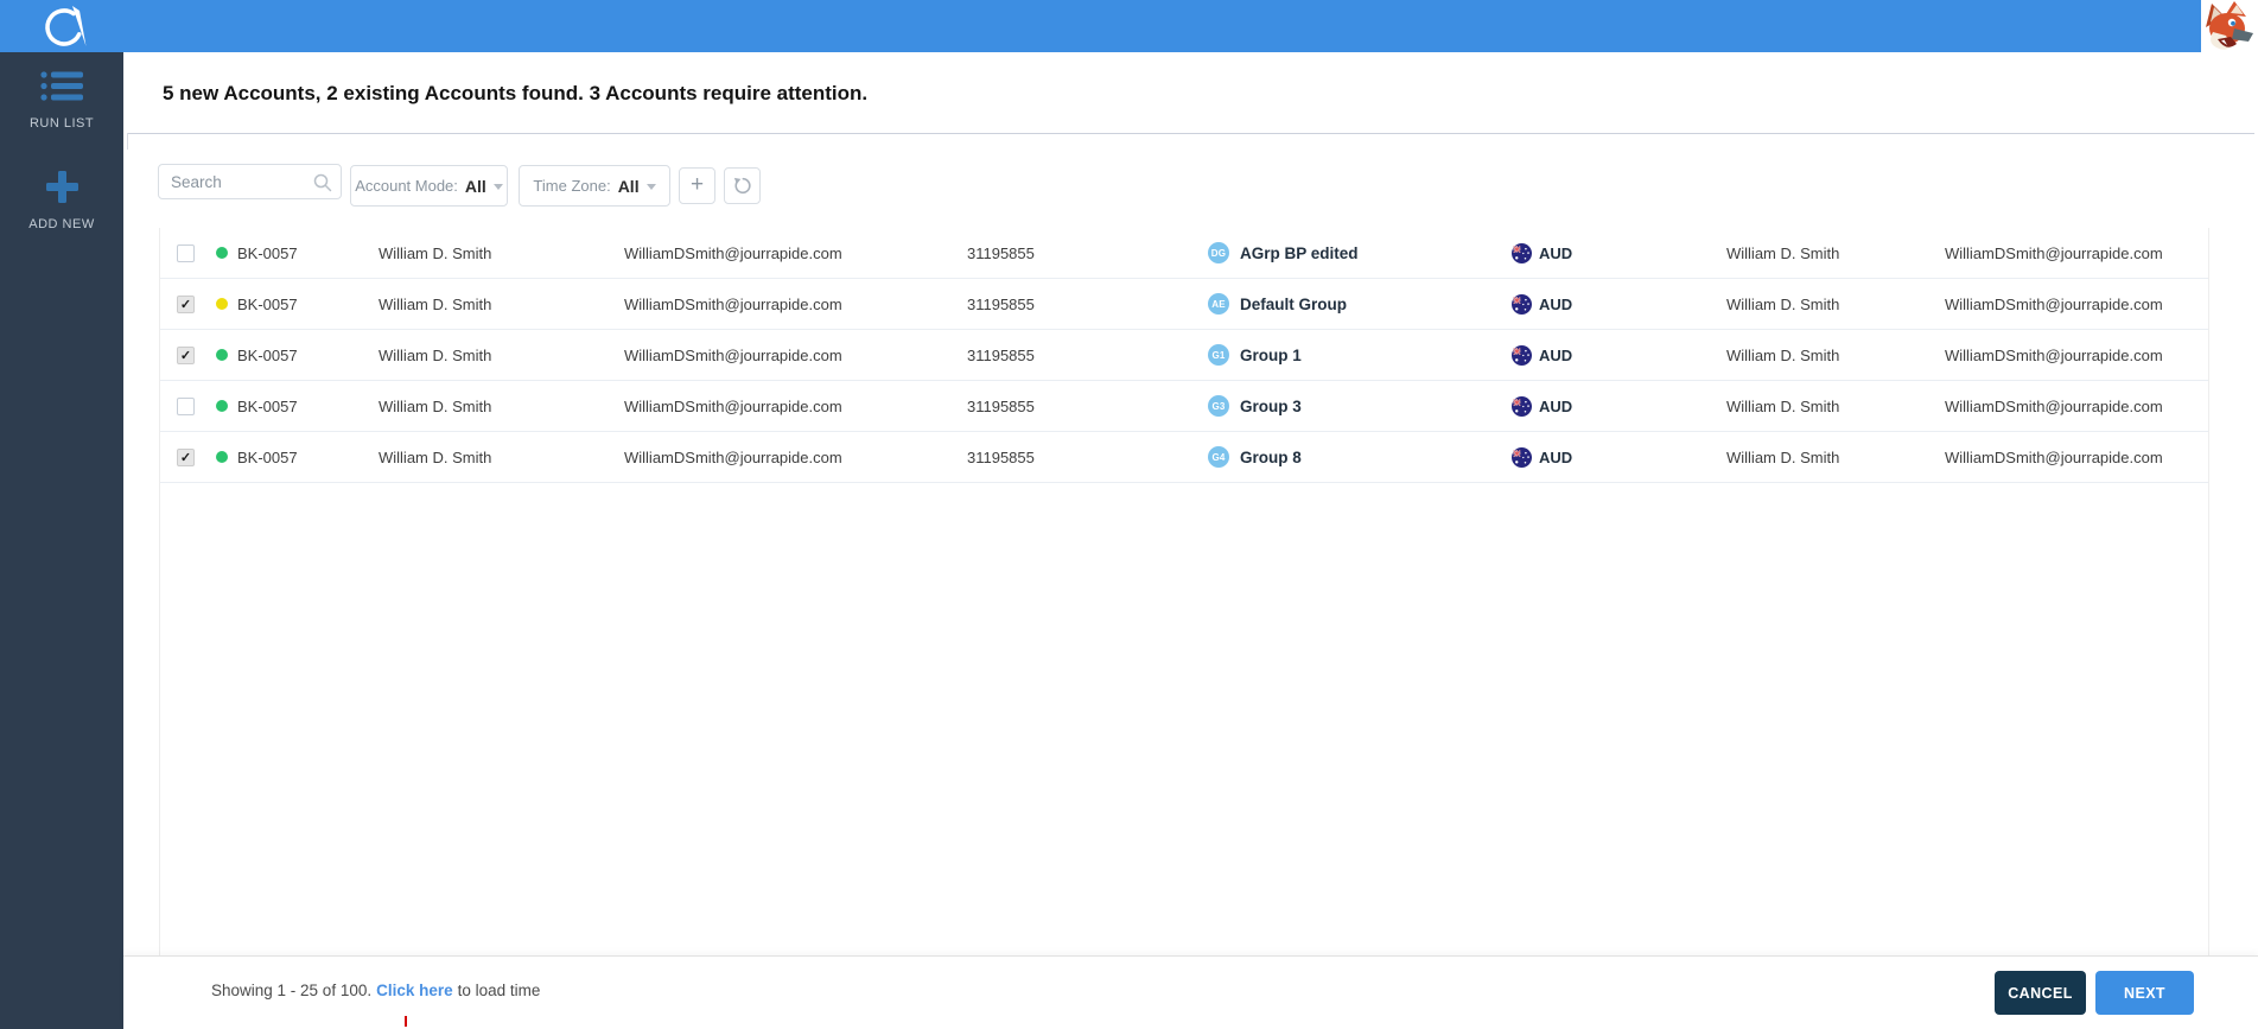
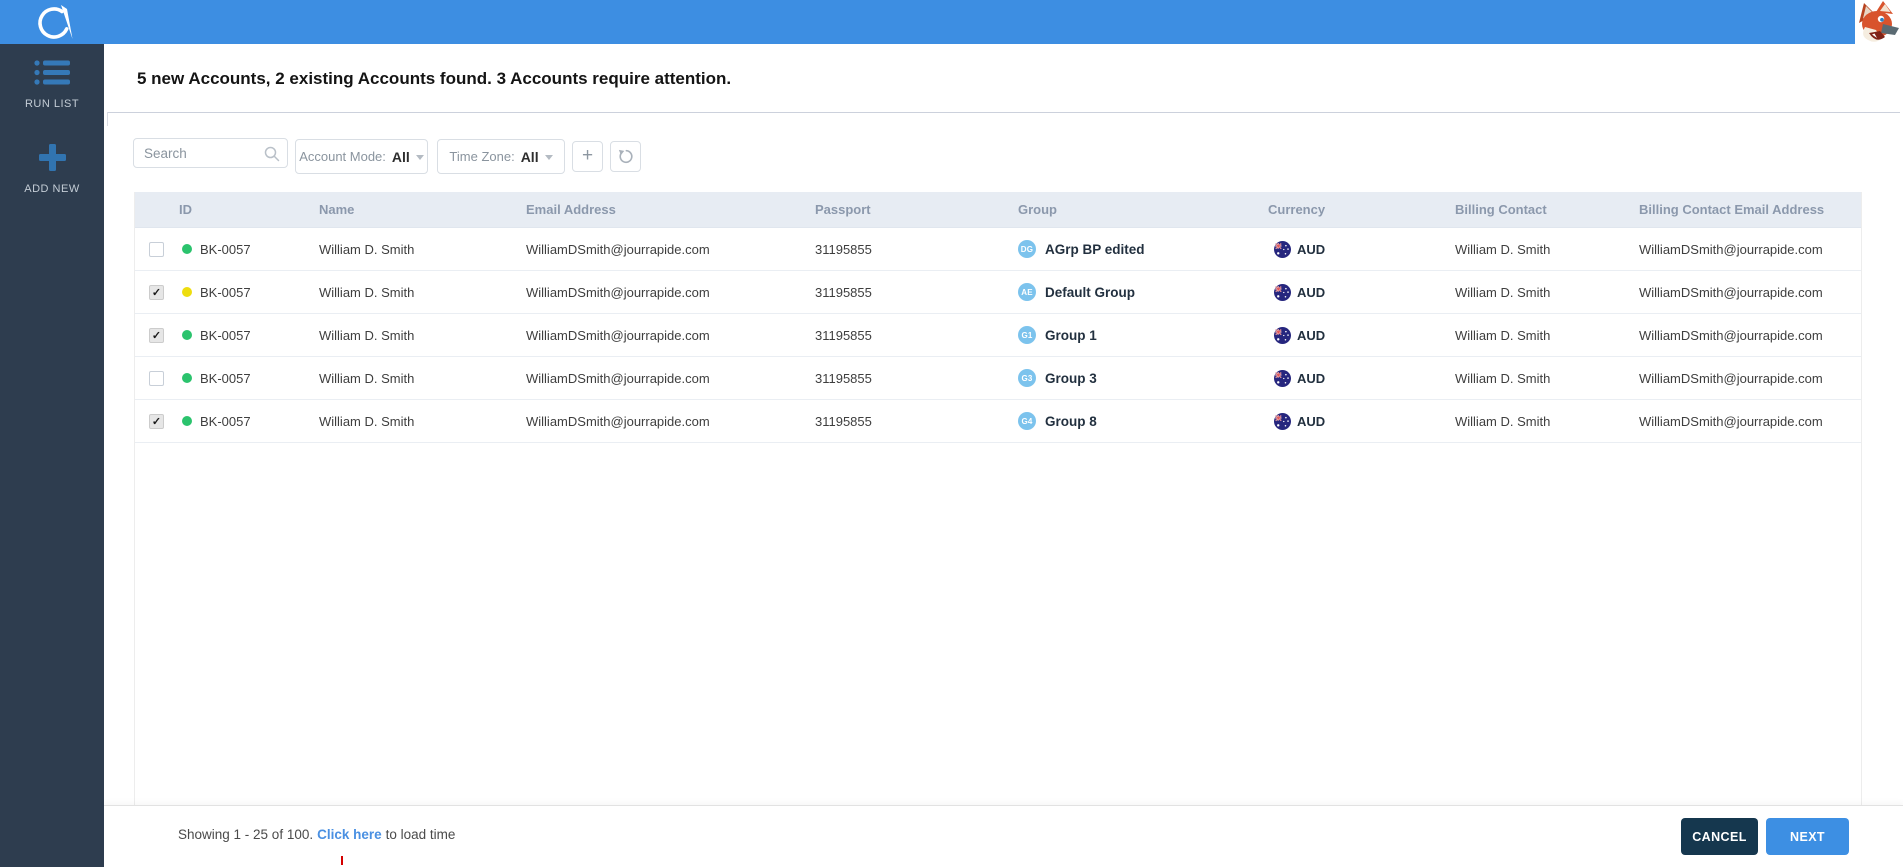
  RUN LIST
  ADD NEW
  5 new Accounts, 2 existing Accounts found. 3 Accounts require attention.
  Search
  Account Mode:
  All
  Time Zone:
  All
  +
+ ID
+ Name
+ Email Address
+ Passport
+ Group
+ Currency
+ Billing Contact
+ Billing Contact Email Address
  BK-0057
  William D. Smith
  WilliamDSmith@jourrapide.com
  31195855
  DG
  AGrp BP edited
  AUD
  William D. Smith
  WilliamDSmith@jourrapide.com
  ✓
  BK-0057
  William D. Smith
  WilliamDSmith@jourrapide.com
  31195855
  AE
  Default Group
  AUD
  William D. Smith
  WilliamDSmith@jourrapide.com
  ✓
  BK-0057
  William D. Smith
  WilliamDSmith@jourrapide.com
  31195855
  G1
  Group 1
  AUD
  William D. Smith
  WilliamDSmith@jourrapide.com
  BK-0057
  William D. Smith
  WilliamDSmith@jourrapide.com
  31195855
  G3
  Group 3
  AUD
  William D. Smith
  WilliamDSmith@jourrapide.com
  ✓
  BK-0057
  William D. Smith
  WilliamDSmith@jourrapide.com
  31195855
  G4
  Group 8
  AUD
  William D. Smith
  WilliamDSmith@jourrapide.com
  Showing 1 - 25 of 100.
  Click here
  to load time
  CANCEL
  NEXT
